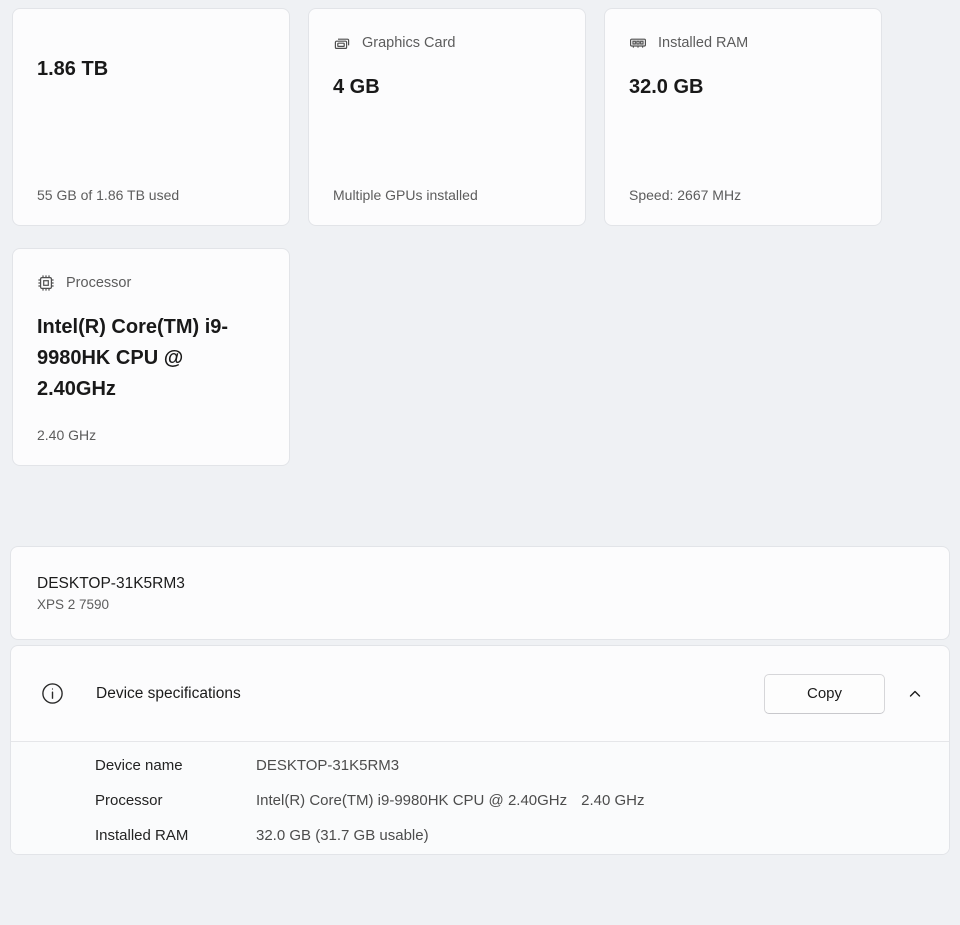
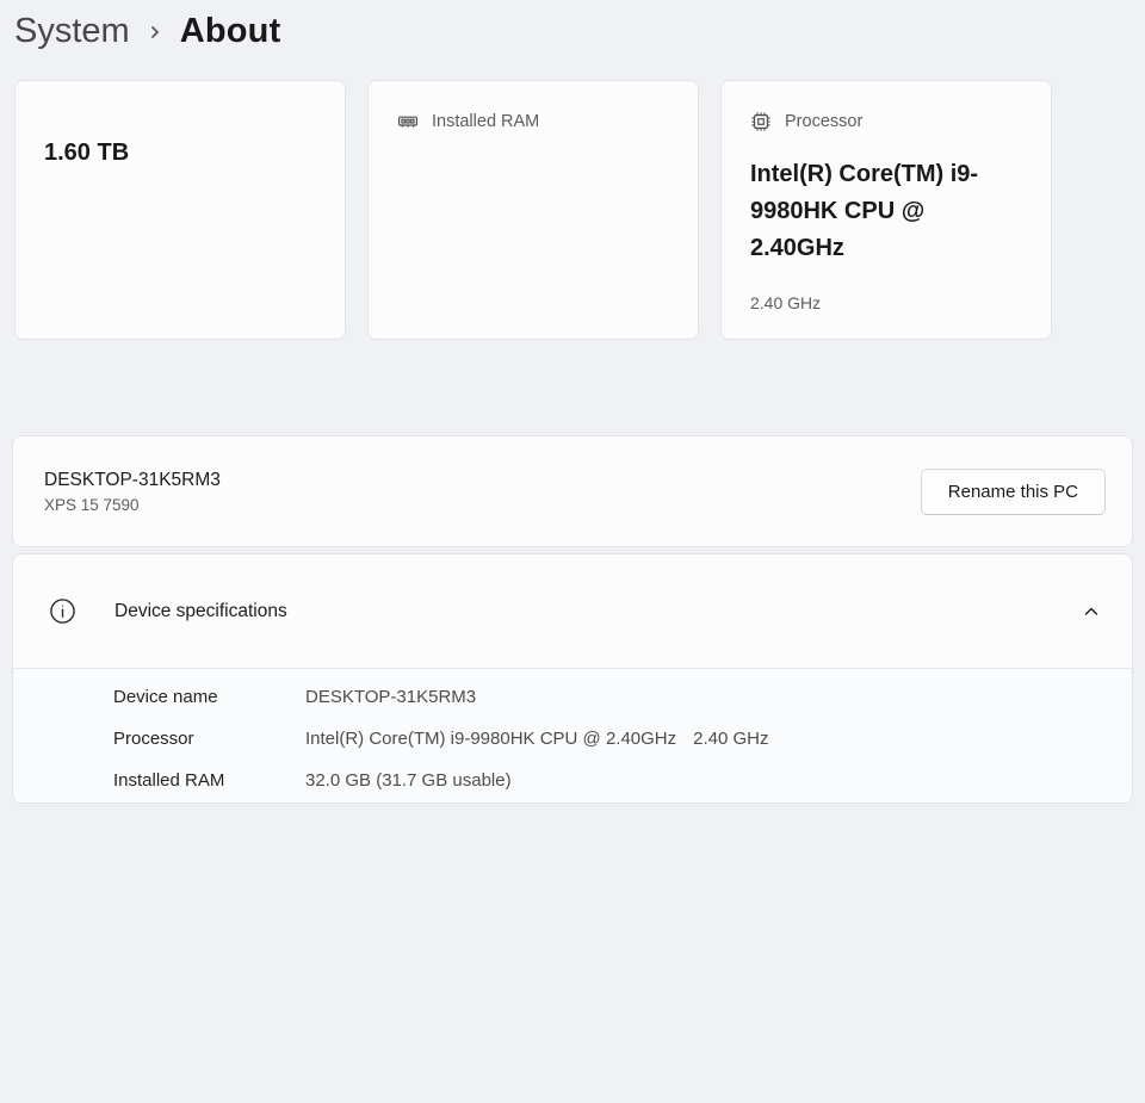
+ System
+ About
- 1.86 TB
+ 1.60 TB
- 55 GB of 1.86 TB used
- Graphics Card
- 4 GB
- Multiple GPUs installed
  Installed RAM
- 32.0 GB
- Speed: 2667 MHz
  Processor
  Intel(R) Core(TM) i9-9980HK CPU @ 2.40GHz
  2.40 GHz
  DESKTOP-31K5RM3
- XPS 2 7590
+ XPS 15 7590
+ Rename this PC
  Device specifications
- Copy
  Device name
  DESKTOP-31K5RM3
  Processor
  Intel(R) Core(TM) i9-9980HK CPU @ 2.40GHz
  2.40 GHz
  Installed RAM
  32.0 GB (31.7 GB usable)
